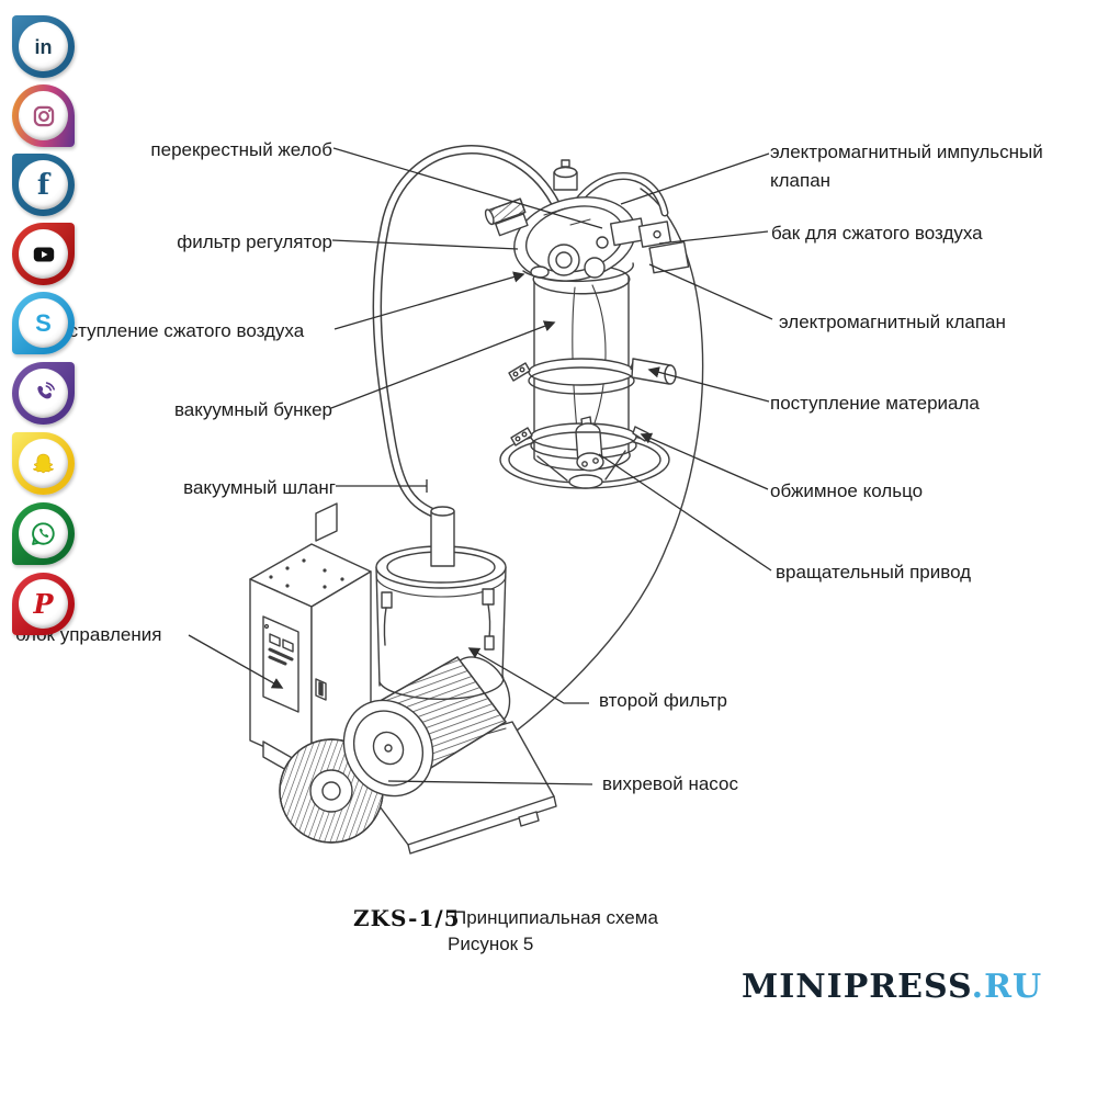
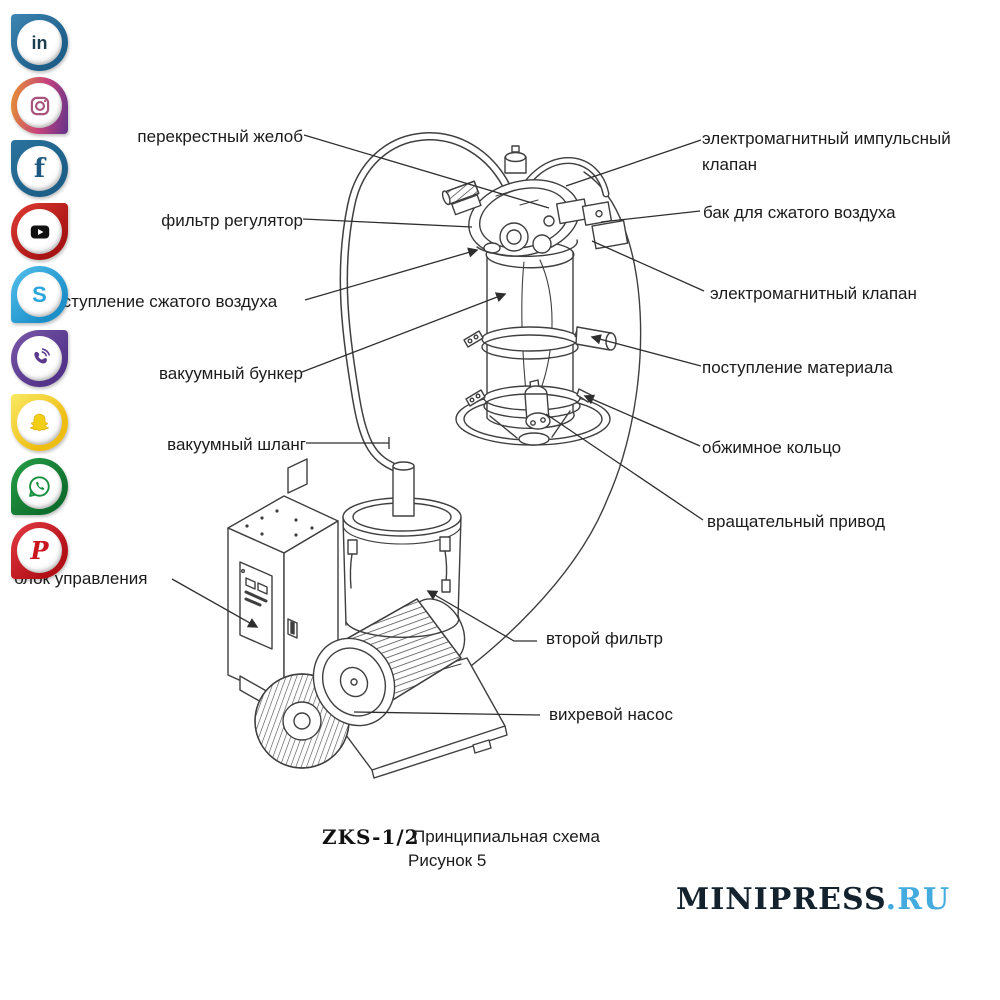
  in
  f
  S
  P
  перекрестный желоб
  фильтр регулятор
  тупление сжатого воздуха
  вакуумный бункер
  вакуумный шланг
  к управления
  электромагнитный импульсный клапан
  бак для сжатого воздуха
  электромагнитный клапан
  поступление материала
  обжимное кольцо
  вращательный привод
  второй фильтр
  вихревой насос
- ZKS-1/5
+ ZKS-1/2
  Принципиальная схема
  Рисунок 5
  MINIPRESS.RU
